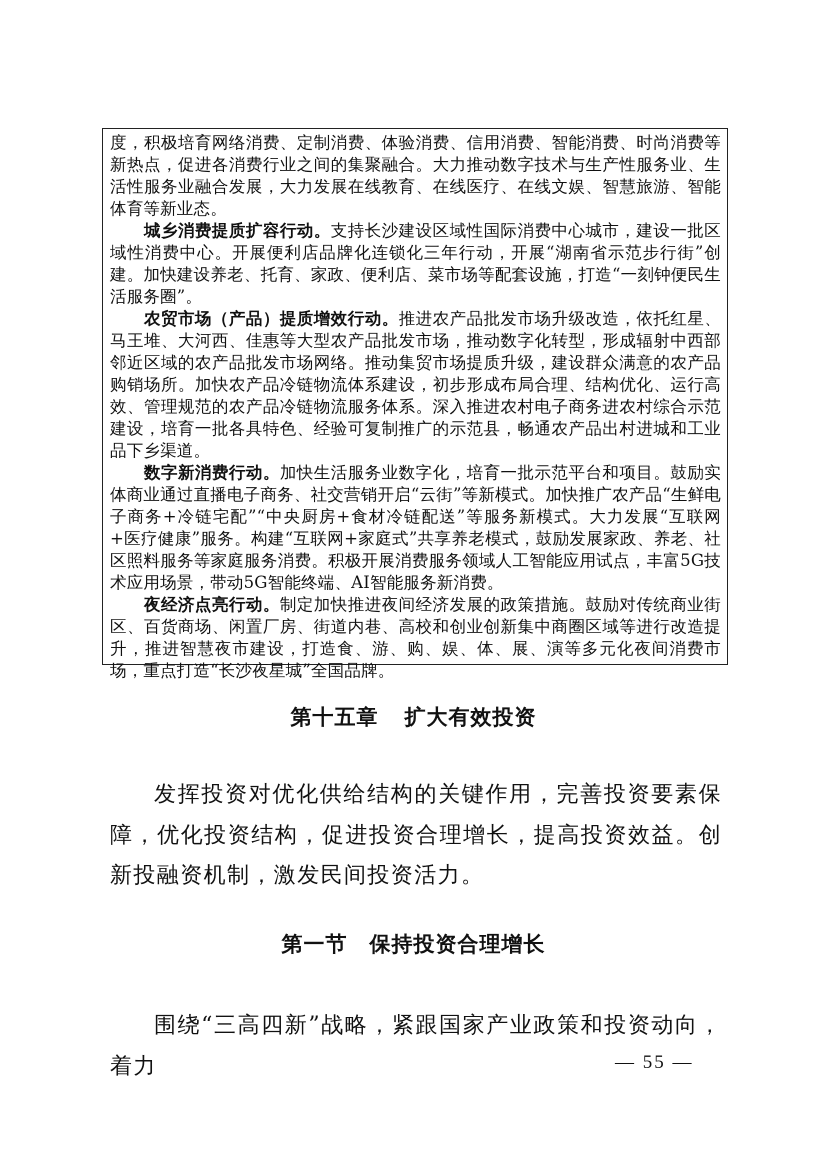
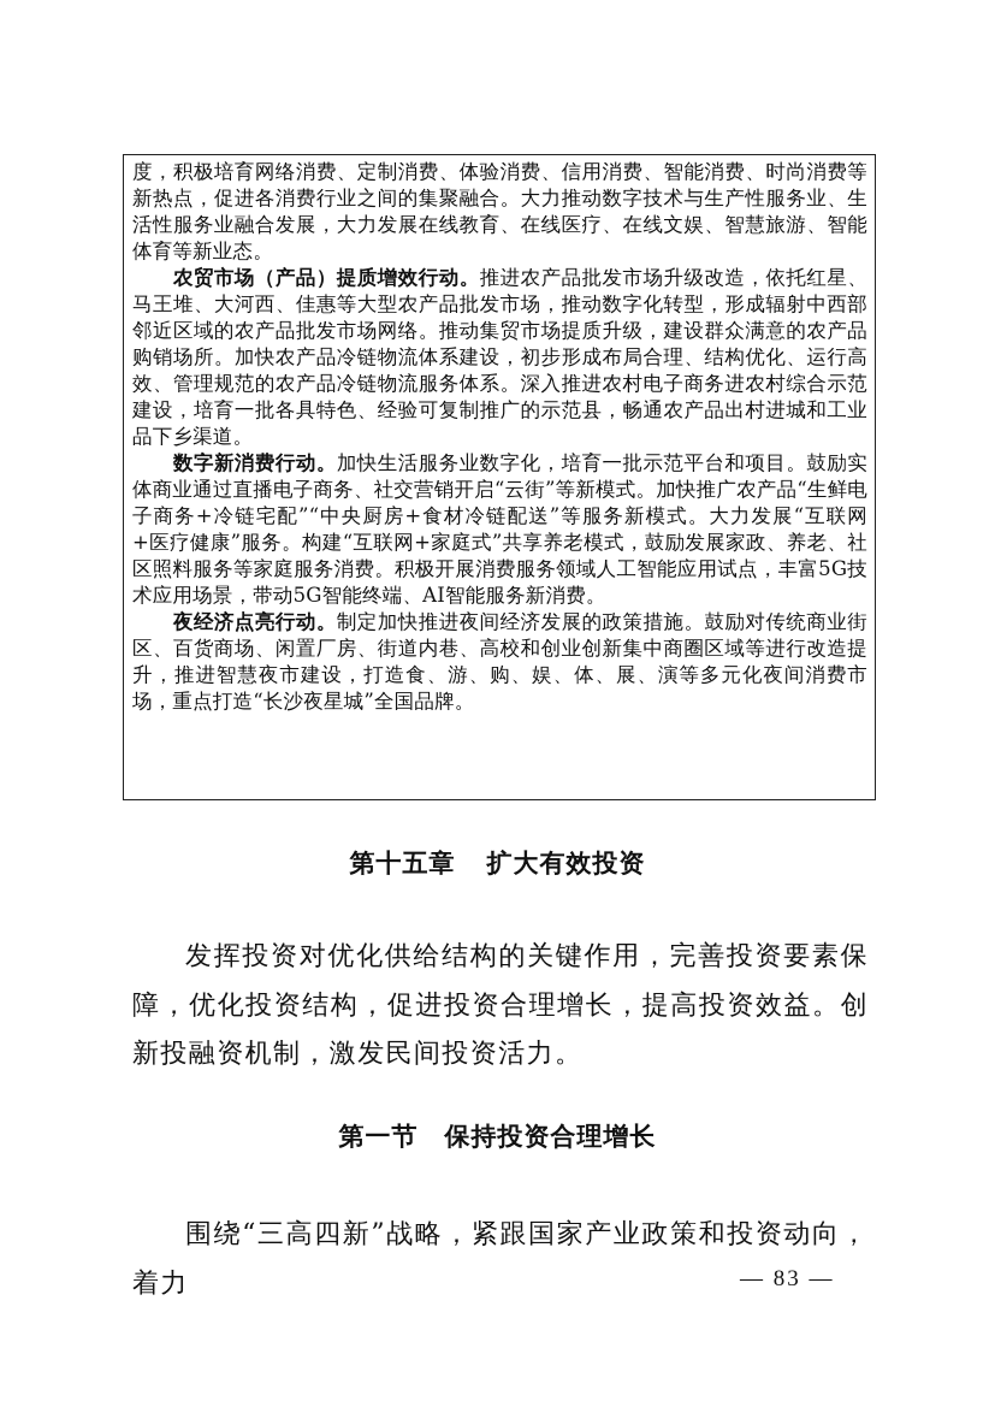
  度，积极培育网络消费、定制消费、体验消费、信用消费、智能消费、时尚消费等新热点，促进各消费行业之间的集聚融合。大力推动数字技术与生产性服务业、生活性服务业融合发展，大力发展在线教育、在线医疗、在线文娱、智慧旅游、智能体育等新业态。
- 城乡消费提质扩容行动。支持长沙建设区域性国际消费中心城市，建设一批区域性消费中心。开展便利店品牌化连锁化三年行动，开展“湖南省示范步行街”创建。加快建设养老、托育、家政、便利店、菜市场等配套设施，打造“一刻钟便民生活服务圈”。
  农贸市场（产品）提质增效行动。推进农产品批发市场升级改造，依托红星、马王堆、大河西、佳惠等大型农产品批发市场，推动数字化转型，形成辐射中西部邻近区域的农产品批发市场网络。推动集贸市场提质升级，建设群众满意的农产品购销场所。加快农产品冷链物流体系建设，初步形成布局合理、结构优化、运行高效、管理规范的农产品冷链物流服务体系。深入推进农村电子商务进农村综合示范建设，培育一批各具特色、经验可复制推广的示范县，畅通农产品出村进城和工业品下乡渠道。
  数字新消费行动。加快生活服务业数字化，培育一批示范平台和项目。鼓励实体商业通过直播电子商务、社交营销开启“云街”等新模式。加快推广农产品“生鲜电子商务+冷链宅配”“中央厨房+食材冷链配送”等服务新模式。大力发展“互联网+医疗健康”服务。构建“互联网+家庭式”共享养老模式，鼓励发展家政、养老、社区照料服务等家庭服务消费。积极开展消费服务领域人工智能应用试点，丰富5G技术应用场景，带动5G智能终端、AI智能服务新消费。
  夜经济点亮行动。制定加快推进夜间经济发展的政策措施。鼓励对传统商业街区、百货商场、闲置厂房、街道内巷、高校和创业创新集中商圈区域等进行改造提升，推进智慧夜市建设，打造食、游、购、娱、体、展、演等多元化夜间消费市场，重点打造“长沙夜星城”全国品牌。
  第十五章 扩大有效投资
  发挥投资对优化供给结构的关键作用，完善投资要素保障，优化投资结构，促进投资合理增长，提高投资效益。创新投融资机制，激发民间投资活力。
  第一节 保持投资合理增长
  围绕“三高四新”战略，紧跟国家产业政策和投资动向，着力
- — 55 —
+ — 83 —
